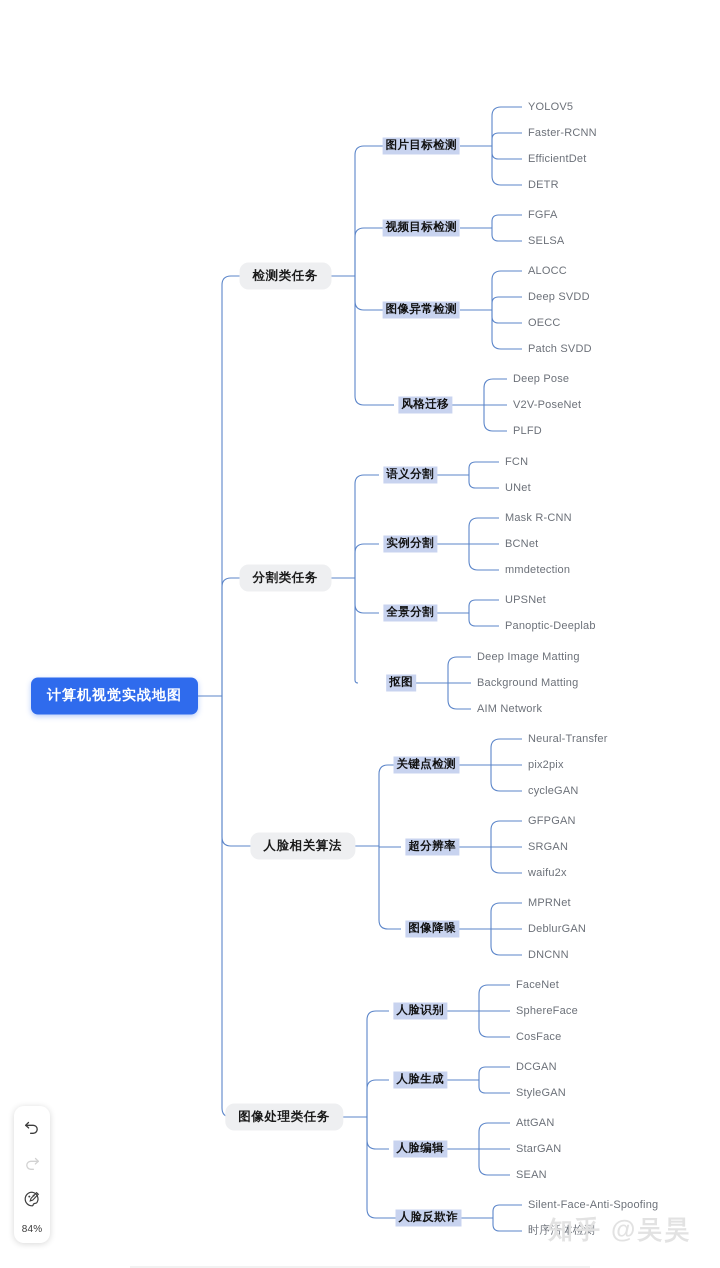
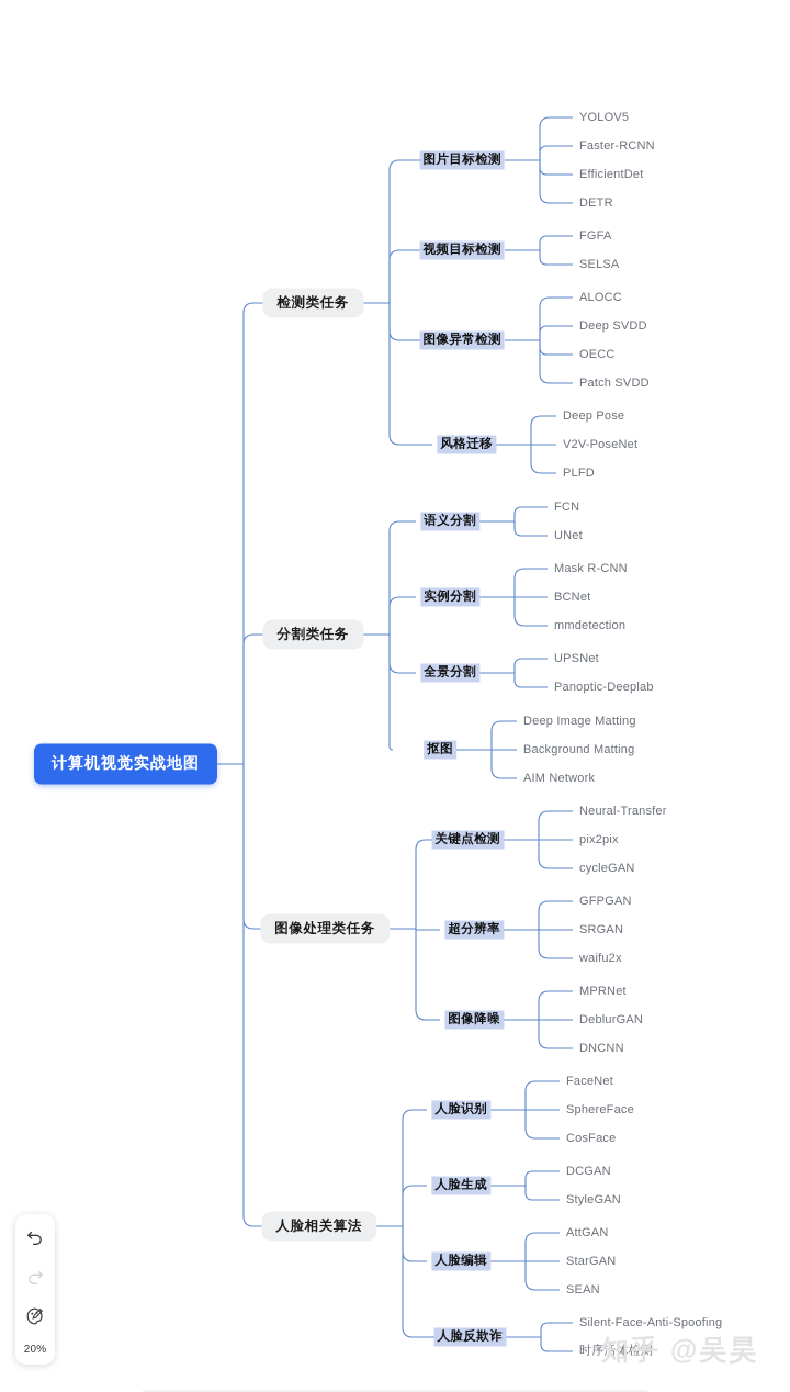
  计算机视觉实战地图
  检测类任务
  图片目标检测
  YOLOV5
  Faster-RCNN
  EfficientDet
  DETR
  视频目标检测
  FGFA
  SELSA
  图像异常检测
  ALOCC
  Deep SVDD
  OECC
  Patch SVDD
  风格迁移
  Deep Pose
  V2V-PoseNet
  PLFD
  分割类任务
  语义分割
  FCN
  UNet
  实例分割
  Mask R-CNN
  BCNet
  mmdetection
  全景分割
  UPSNet
  Panoptic-Deeplab
  抠图
  Deep Image Matting
  Background Matting
  AIM Network
- 人脸相关算法
+ 图像处理类任务
  关键点检测
  Neural-Transfer
  pix2pix
  cycleGAN
  超分辨率
  GFPGAN
  SRGAN
  waifu2x
  图像降噪
  MPRNet
  DeblurGAN
  DNCNN
- 图像处理类任务
+ 人脸相关算法
  人脸识别
  FaceNet
  SphereFace
  CosFace
  人脸生成
  DCGAN
  StyleGAN
  人脸编辑
  AttGAN
  StarGAN
  SEAN
  人脸反欺诈
  Silent-Face-Anti-Spoofing
  时序活体检测
- 84%
+ 20%
  知乎 @吴昊
